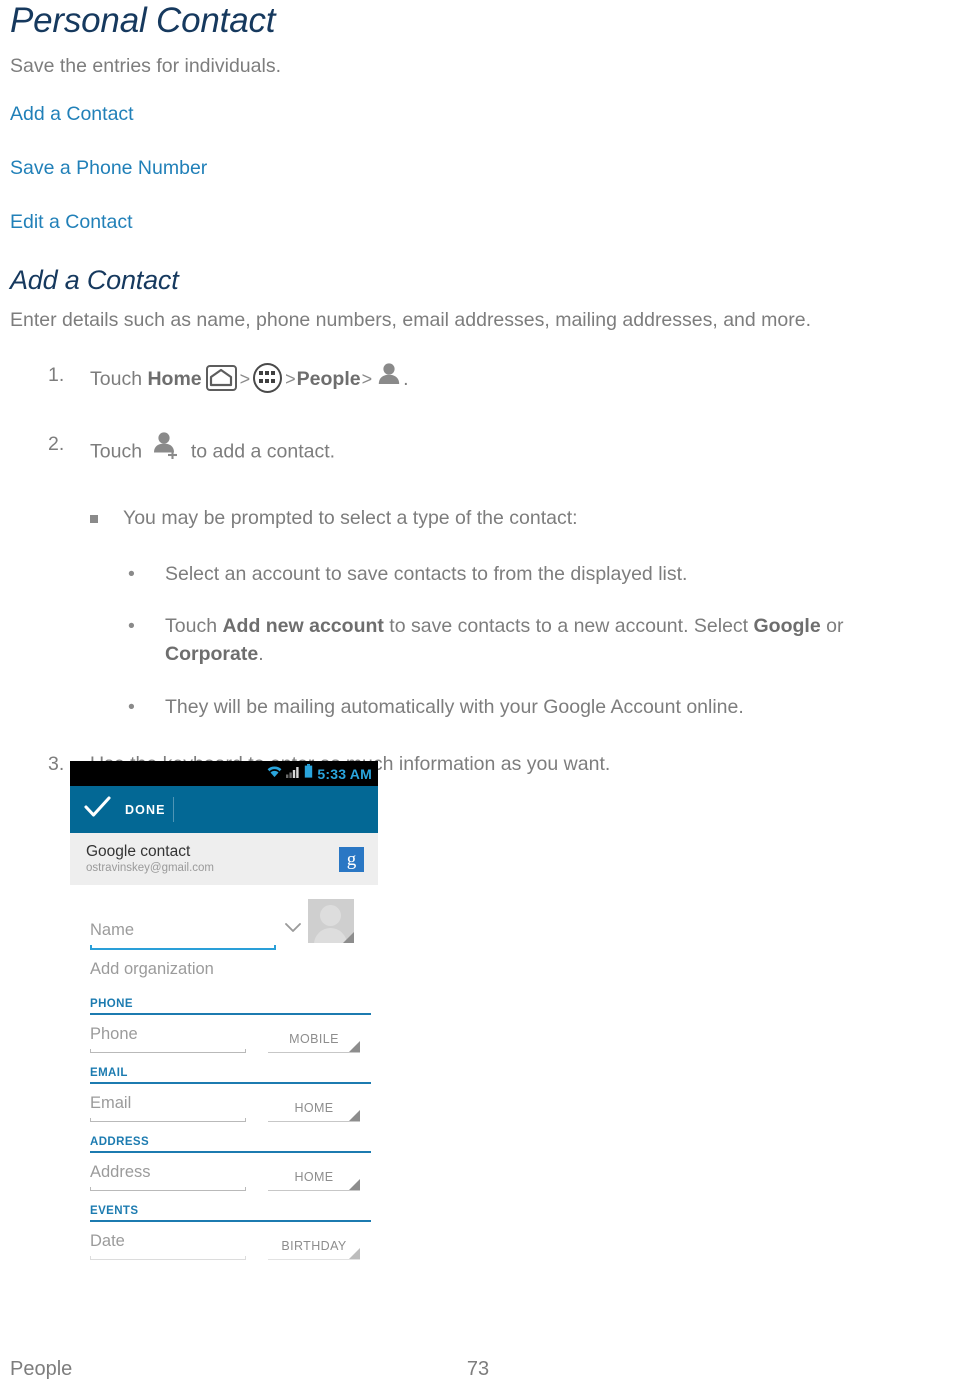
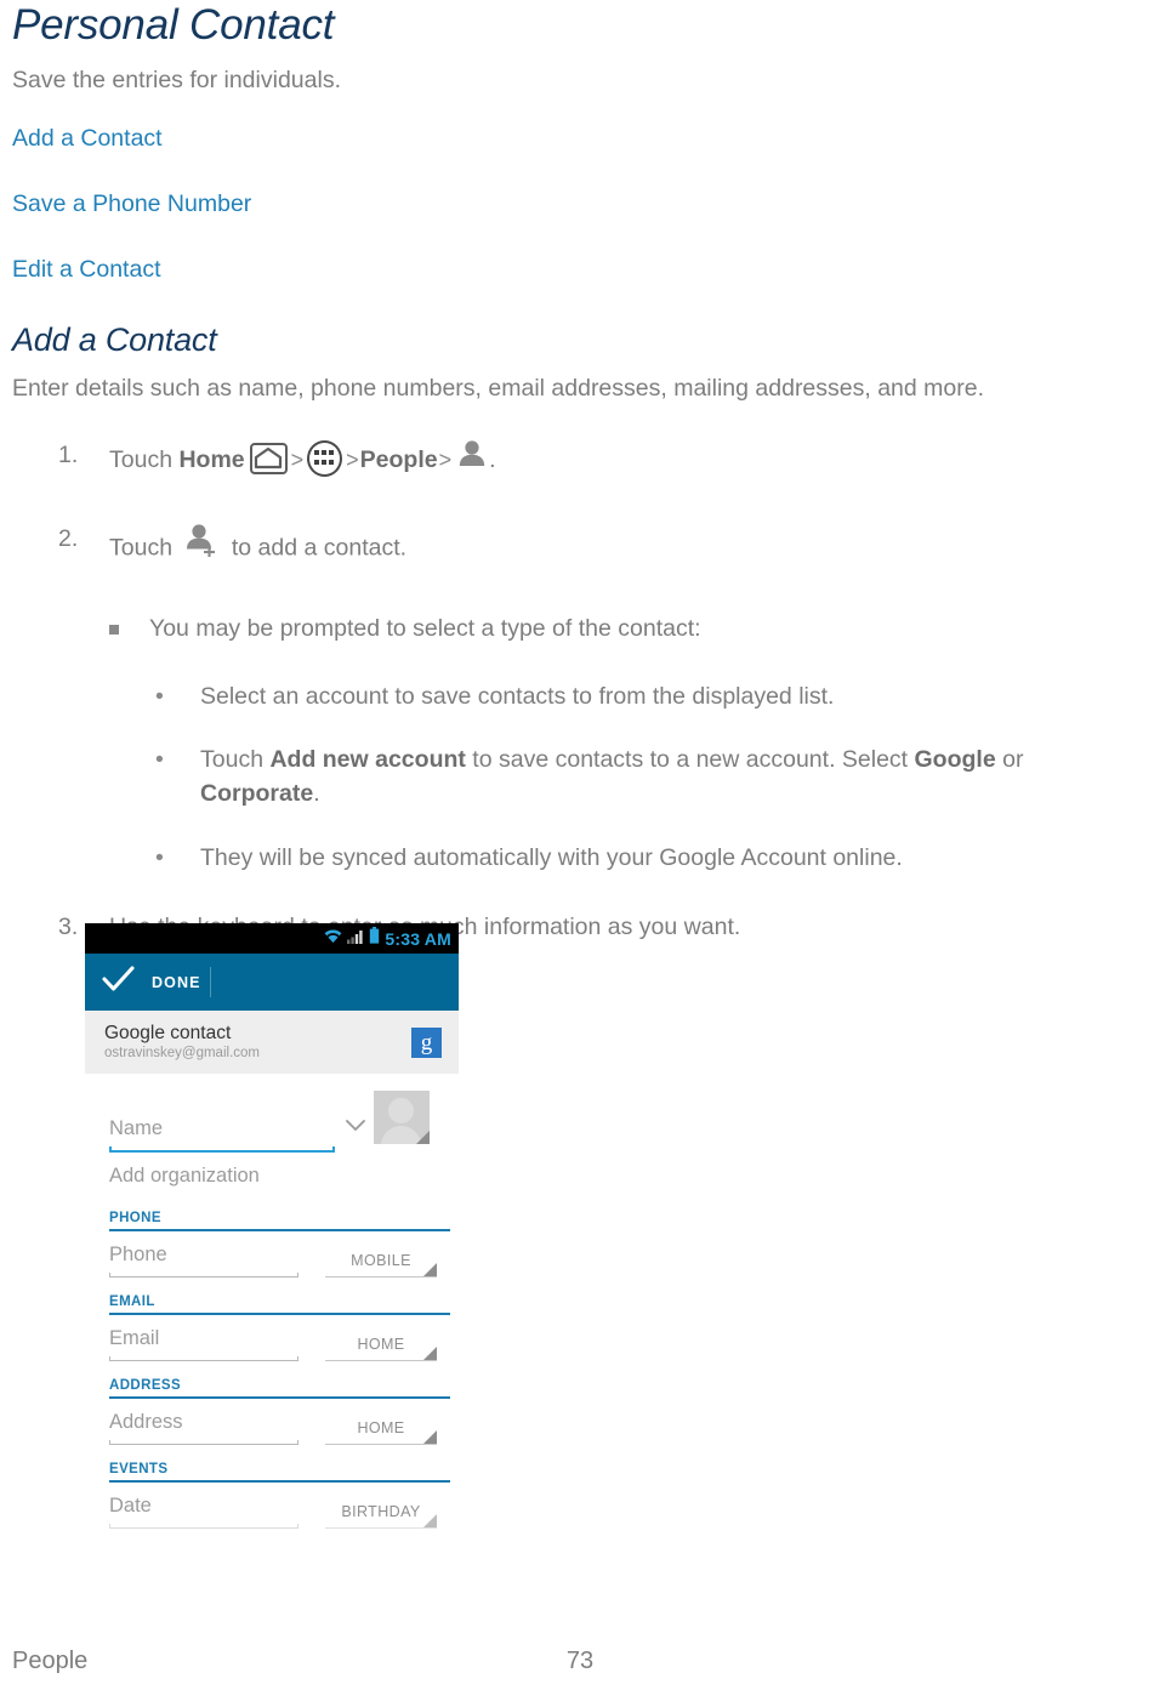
  Personal Contact
  Save the entries for individuals.
  Add a Contact
  Save a Phone Number
  Edit a Contact
  Add a Contact
  Enter details such as name, phone numbers, email addresses, mailing addresses, and more.
  1.
  Touch Home > >People> .
  2.
  Touch to add a contact.
  You may be prompted to select a type of the contact:
  •
  Select an account to save contacts to from the displayed list.
  •
  Touch Add new account to save contacts to a new account. Select Google or Corporate.
  •
- They will be mailing automatically with your Google Account online.
+ They will be synced automatically with your Google Account online.
  3.
  5:33 AM
  DONE
  Google contact
  ostravinskey@gmail.com
  g
  Name
  Add organization
  PHONE
  Phone
  MOBILE
  EMAIL
  Email
  HOME
  ADDRESS
  Address
  HOME
  EVENTS
  Date
  BIRTHDAY
  People
  73
